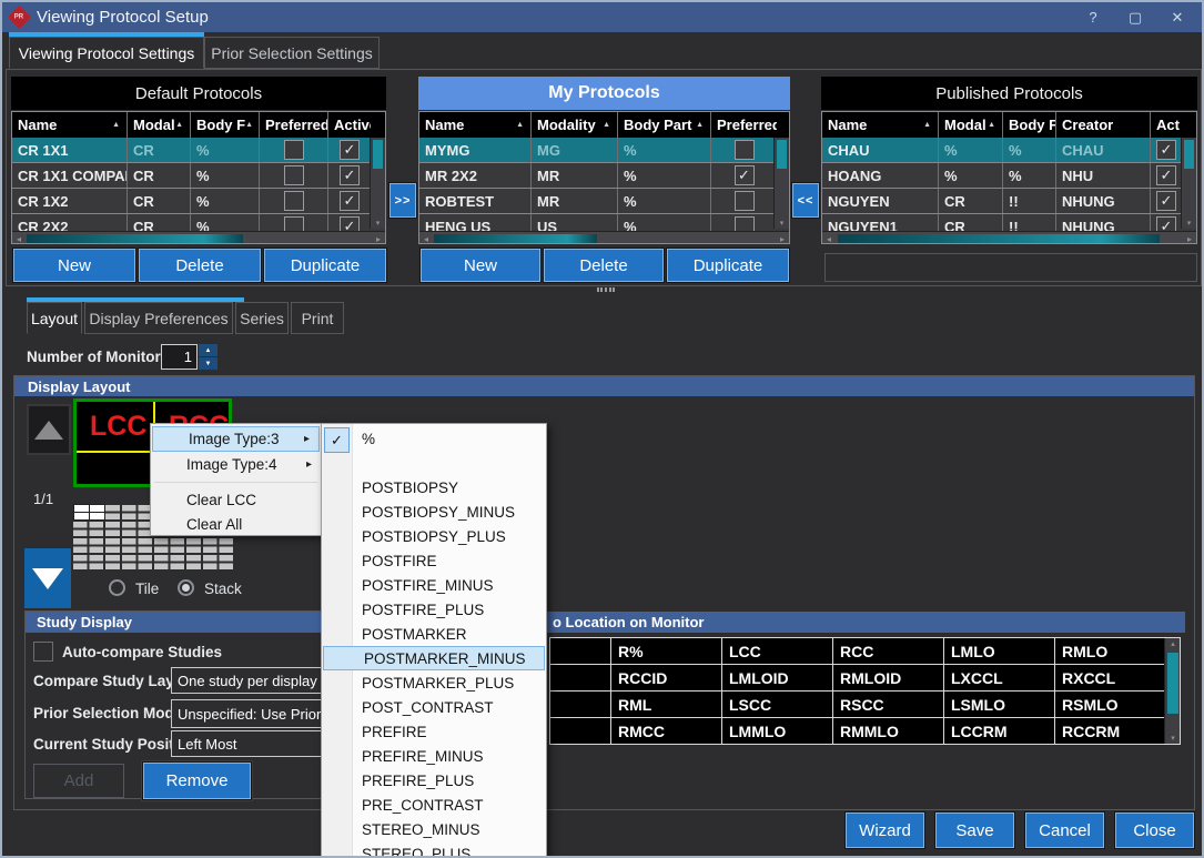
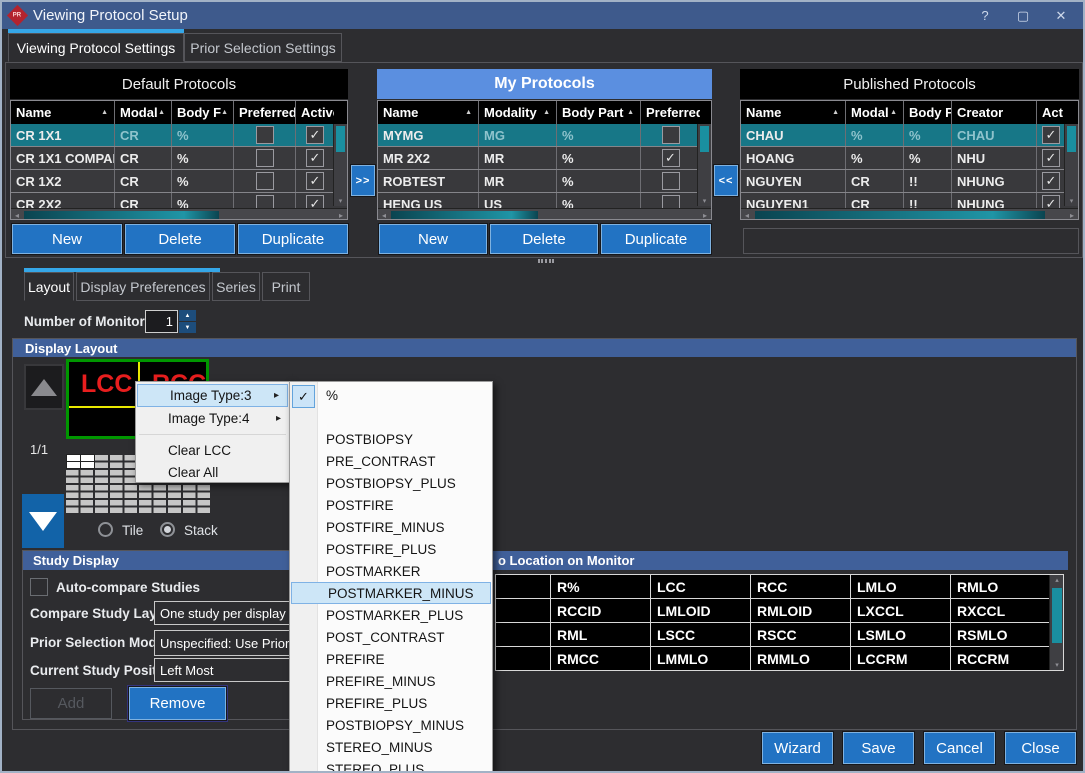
  Viewing Protocol Setup
  ?
  ▢
  ✕
  Viewing Protocol Settings
  Prior Selection Settings
  Default Protocols
  Name
  Modal
  Body F
  Preferred
  Activ
  CR 1X1
  CR
  %
  ✓
  CR 1X1 COMPA
  CR
  %
  ✓
  CR 1X2
  CR
  %
  ✓
  CR 2X2
  CR
  %
  ✓
  ◂
  ▸
  New
  Delete
  Duplicate
  >>
  My Protocols
  Name
  Modality
  Body Part
  Preferred
  MYMG
  MG
  %
  MR 2X2
  MR
  %
  ✓
  ROBTEST
  MR
  %
  HENG US
  US
  %
  ◂
  ▸
  New
  Delete
  Duplicate
  <<
  Published Protocols
  Name
  Modal
  Body F
  Creator
  Act
  CHAU
  %
  %
  CHAU
  ✓
  HOANG
  %
  %
  NHU
  ✓
  NGUYEN
  CR
  !!
  NHUNG
  ✓
  NGUYEN1
  CR
  !!
  NHUNG
  ✓
  ◂
  ▸
  Layout
  Display Preferences
  Series
  Print
  Number of Monitor
  1
  Display Layout
  LCC
  1/1
  Tile
  Stack
  Study Display
  Auto-compare Studies
  Compare Study La
  One study per display
  Prior Selection Mod
  Unspecified: Use Prior
  Current Study Posi
  Left Most
  Add
  Remove
  o Location on Monitor
  R%
  LCC
  RCC
  LMLO
  RMLO
  RCCID
  LMLOID
  RMLOID
  LXCCL
  RXCCL
  RML
  LSCC
  RSCC
  LSMLO
  RSMLO
  RMCC
  LMMLO
  RMMLO
  LCCRM
  RCCRM
  Wizard
  Save
  Cancel
  Close
  Image Type:3
  ▸
  Image Type:4
  ▸
  Clear LCC
  Clear All
  ✓
  %
  POSTBIOPSY
- POSTBIOPSY_MINUS
+ PRE_CONTRAST
  POSTBIOPSY_PLUS
  POSTFIRE
  POSTFIRE_MINUS
  POSTFIRE_PLUS
  POSTMARKER
  POSTMARKER_MINUS
  POSTMARKER_PLUS
  POST_CONTRAST
  PREFIRE
  PREFIRE_MINUS
  PREFIRE_PLUS
- PRE_CONTRAST
+ POSTBIOPSY_MINUS
  STEREO_MINUS
  STEREO_PLUS
